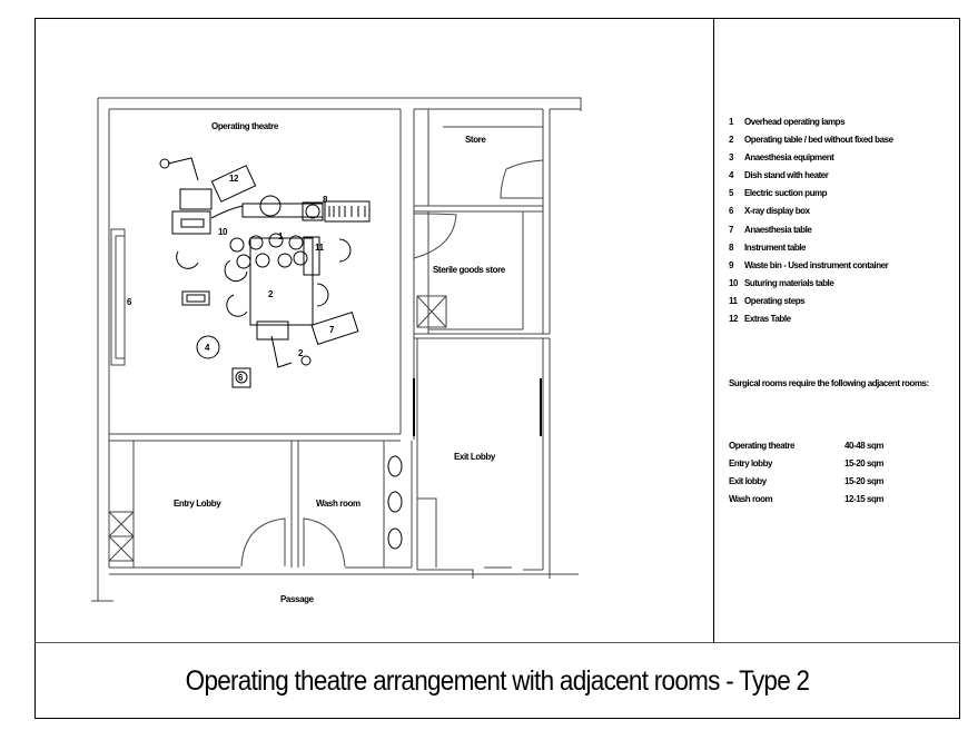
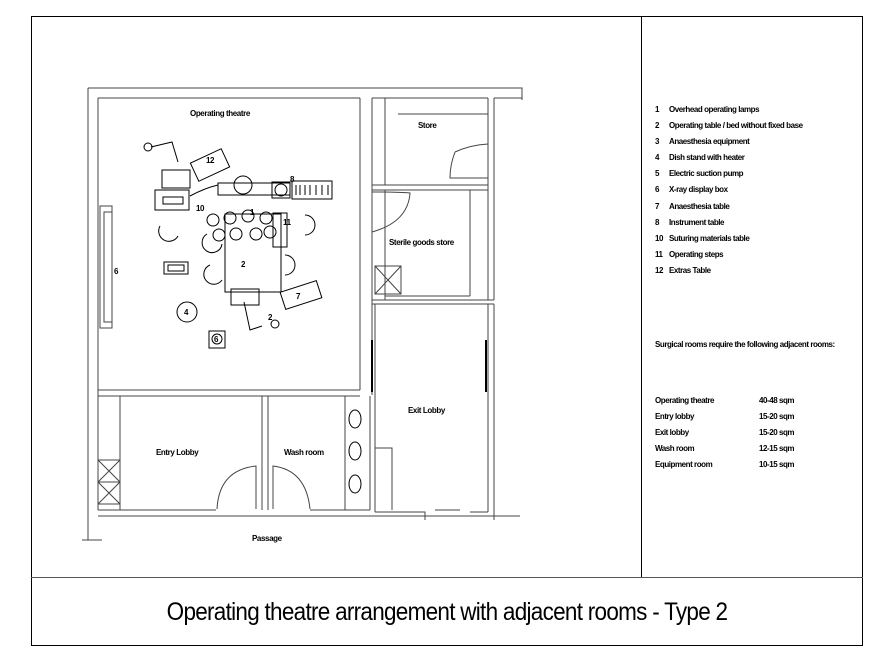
  Operating theatre
  Store
  Sterile goods store
  Exit Lobby
  Entry Lobby
  Wash room
  Passage
  12
  10
  8
  11
  1
  2
  2
  7
  4
  6
  6
  1
  Overhead operating lamps
  2
  Operating table / bed without fixed base
  3
  Anaesthesia equipment
  4
  Dish stand with heater
  5
  Electric suction pump
  6
  X-ray display box
  7
  Anaesthesia table
  8
  Instrument table
- 9
- Waste bin - Used instrument container
  10
  Suturing materials table
  11
  Operating steps
  12
  Extras Table
  Surgical rooms require the following adjacent rooms:
  Operating theatre
  40-48 sqm
  Entry lobby
  15-20 sqm
  Exit lobby
  15-20 sqm
  Wash room
  12-15 sqm
+ Equipment room
+ 10-15 sqm
  Operating theatre arrangement with adjacent rooms - Type 2
